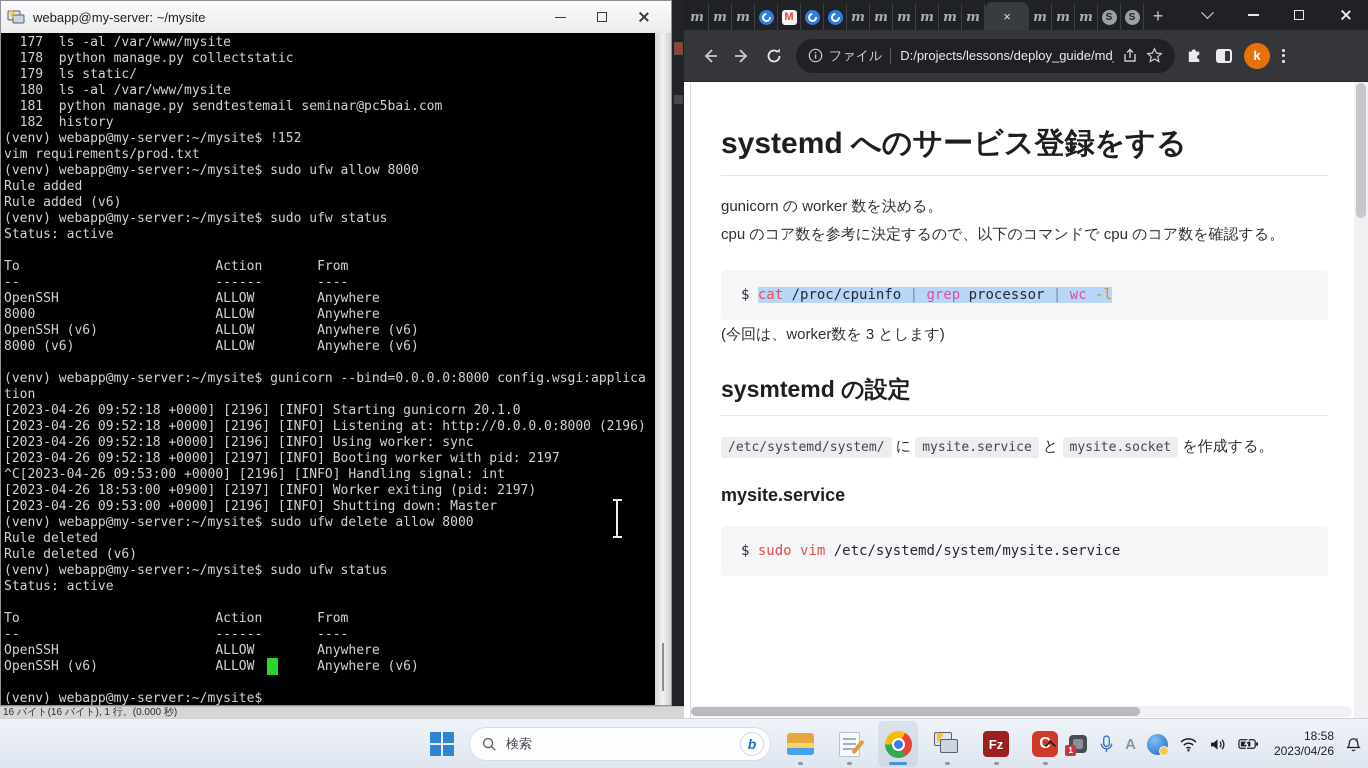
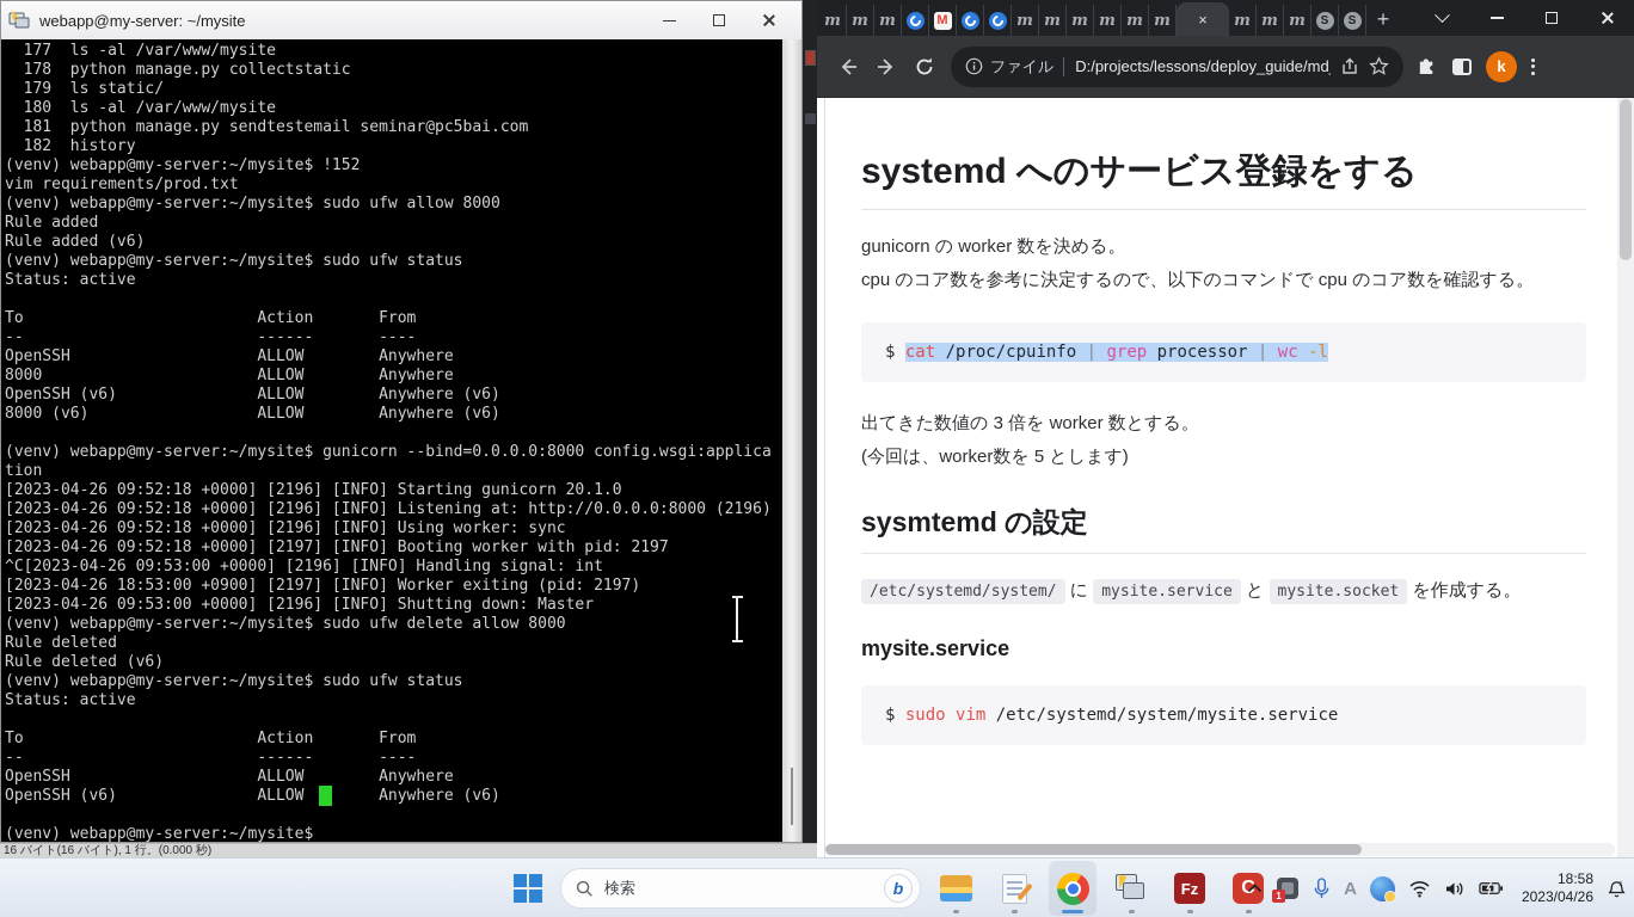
  webapp@my-server: ~/mysite
  177 ls -al /var/www/mysite
  178 python manage.py collectstatic
  179 ls static/
  180 ls -al /var/www/mysite
  181 python manage.py sendtestemail seminar@pc5bai.com
  182 history
  (venv) webapp@my-server:~/mysite$ !152
  vim requirements/prod.txt
  (venv) webapp@my-server:~/mysite$ sudo ufw allow 8000
  Rule added
  Rule added (v6)
  (venv) webapp@my-server:~/mysite$ sudo ufw status
  Status: active
  To Action From
  -- ------ ----
  OpenSSH ALLOW Anywhere
  8000 ALLOW Anywhere
  OpenSSH (v6) ALLOW Anywhere (v6)
  8000 (v6) ALLOW Anywhere (v6)
  (venv) webapp@my-server:~/mysite$ gunicorn --bind=0.0.0.0:8000 config.wsgi:applica
  tion
  [2023-04-26 09:52:18 +0000] [2196] [INFO] Starting gunicorn 20.1.0
  [2023-04-26 09:52:18 +0000] [2196] [INFO] Listening at: http://0.0.0.0:8000 (2196)
  [2023-04-26 09:52:18 +0000] [2196] [INFO] Using worker: sync
  [2023-04-26 09:52:18 +0000] [2197] [INFO] Booting worker with pid: 2197
  ^C[2023-04-26 09:53:00 +0000] [2196] [INFO] Handling signal: int
  [2023-04-26 18:53:00 +0900] [2197] [INFO] Worker exiting (pid: 2197)
  [2023-04-26 09:53:00 +0000] [2196] [INFO] Shutting down: Master
  (venv) webapp@my-server:~/mysite$ sudo ufw delete allow 8000
  Rule deleted
  Rule deleted (v6)
  (venv) webapp@my-server:~/mysite$ sudo ufw status
  Status: active
  To Action From
  -- ------ ----
  OpenSSH ALLOW Anywhere
  OpenSSH (v6) ALLOW Anywhere (v6)
  (venv) webapp@my-server:~/mysite$
  16 バイト(16 バイト), 1 行。(0.000 秒)
  m
  m
  m
  M
  m
  m
  m
  m
  m
  m
  ×
  m
  m
  m
  S
  S
  +
  ファイル
  D:/projects/lessons/deploy_guide/md
  k
  systemd へのサービス登録をする
  gunicorn の worker 数を決める。
  cpu のコア数を参考に決定するので、以下のコマンドで cpu のコア数を確認する。
  $ cat /proc/cpuinfo | grep processor | wc -l
+ 出てきた数値の 3 倍を worker 数とする。
- (今回は、worker数を 3 とします)
+ (今回は、worker数を 5 とします)
  sysmtemd の設定
  /etc/systemd/system/ に mysite.service と mysite.socket を作成する。
  mysite.service
  $ sudo vim /etc/systemd/system/mysite.service
  検索
  b
  Fz
  C
  1
  A
  18:58
  2023/04/26
